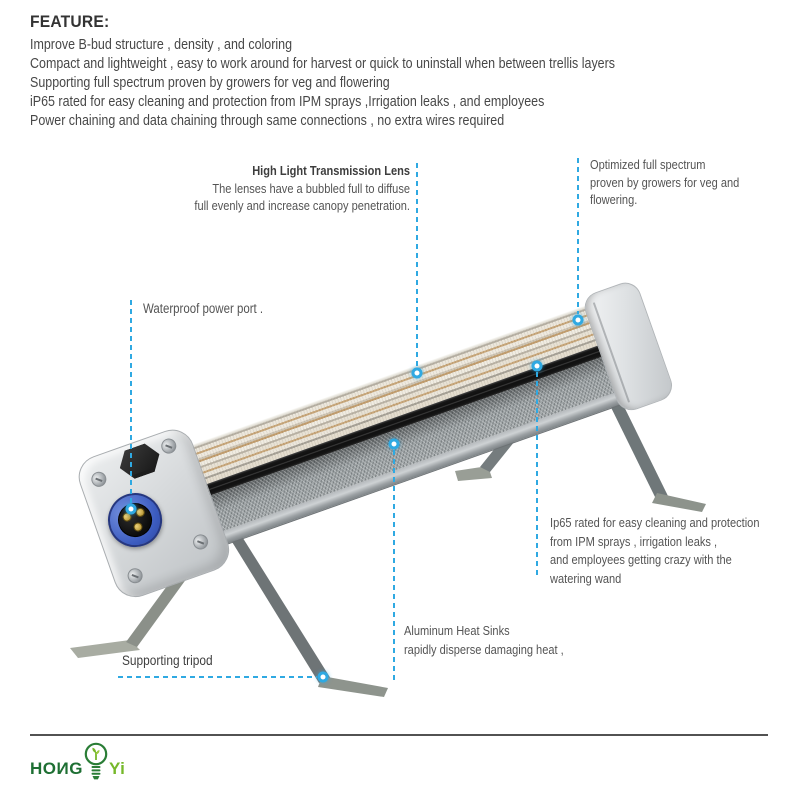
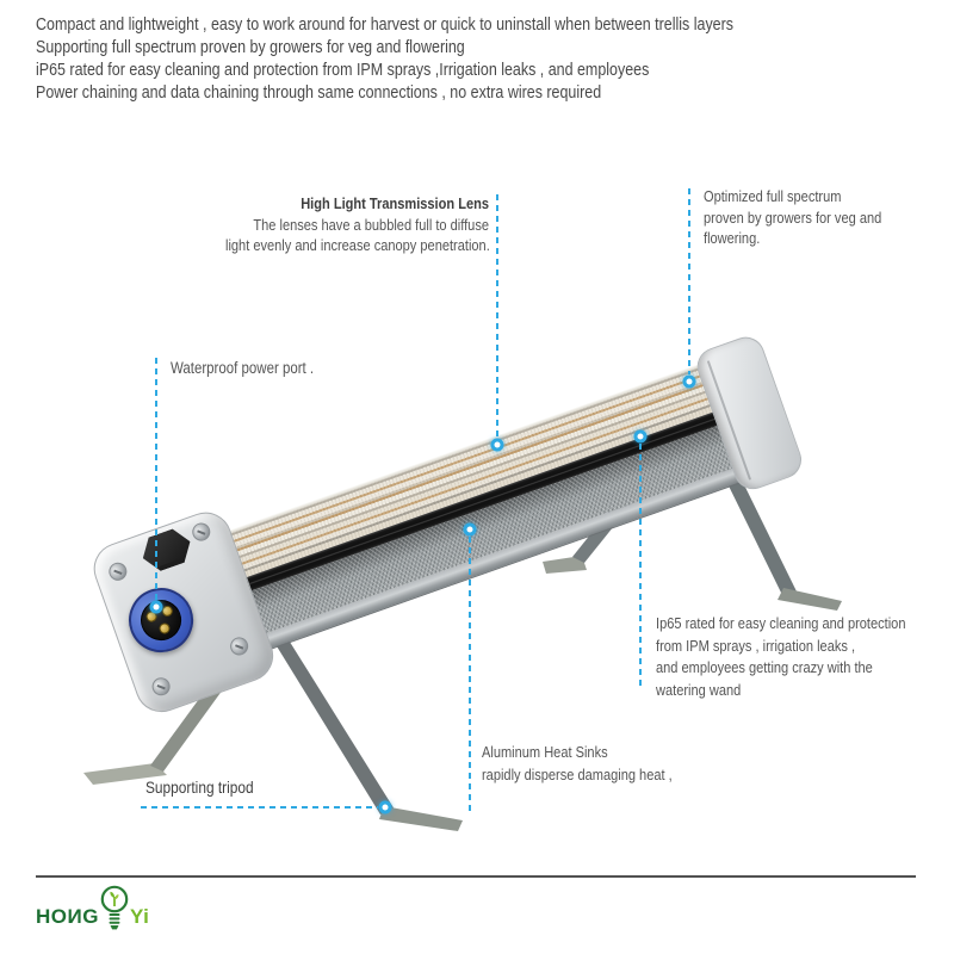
- FEATURE:
- Improve B-bud structure , density , and coloring
  Compact and lightweight , easy to work around for harvest or quick to uninstall when between trellis layers
  Supporting full spectrum proven by growers for veg and flowering
  iP65 rated for easy cleaning and protection from IPM sprays ,Irrigation leaks , and employees
  Power chaining and data chaining through same connections , no extra wires required
  High Light Transmission Lens
  The lenses have a bubbled full to diffuse
- full evenly and increase canopy penetration.
+ light evenly and increase canopy penetration.
  Optimized full spectrum
  proven by growers for veg and
  flowering.
  Waterproof power port .
  Ip65 rated for easy cleaning and protection
  from IPM sprays , irrigation leaks ,
  and employees getting crazy with the
  watering wand
  Aluminum Heat Sinks
  rapidly disperse damaging heat ,
  Supporting tripod
  HOИG
  Yi
